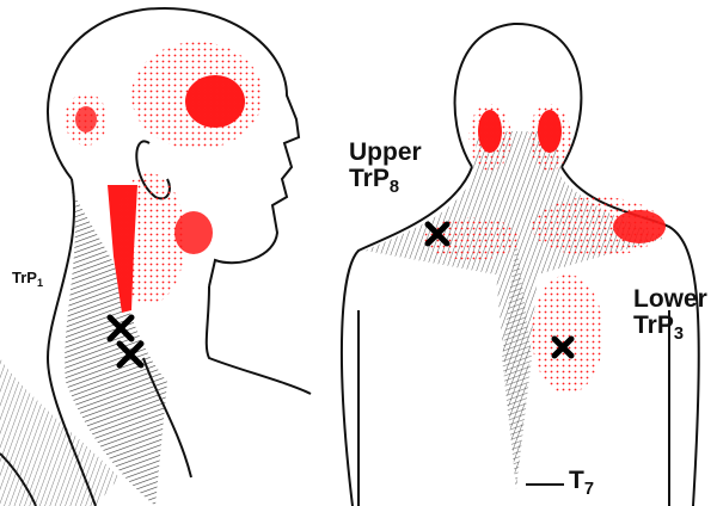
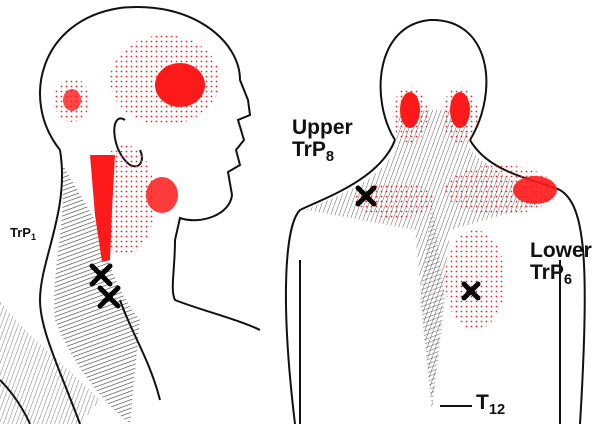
  TrP1
  Upper
  TrP8
  Lower
- TrP3
+ TrP6
- T7
+ T12
